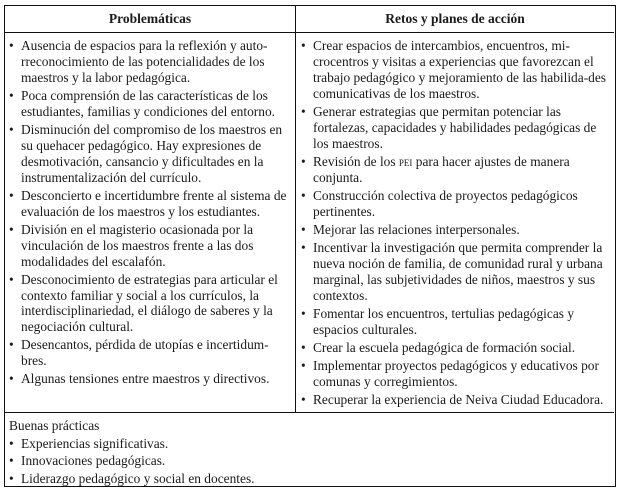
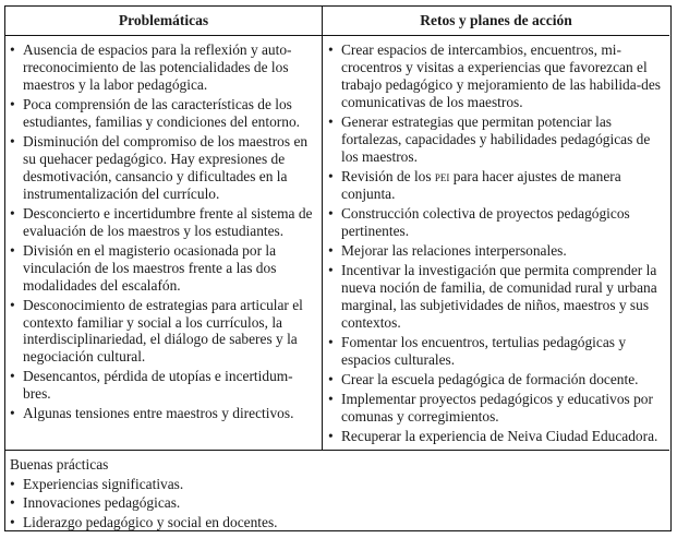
  Problemáticas
  Retos y planes de acción
  Ausencia de espacios para la reflexión y auto-rreconocimiento de las potencialidades de los maestros y la labor pedagógica.
  Poca comprensión de las características de los estudiantes, familias y condiciones del entorno.
  Disminución del compromiso de los maestros en su quehacer pedagógico. Hay expresiones de desmotivación, cansancio y dificultades en la instrumentalización del currículo.
  Desconcierto e incertidumbre frente al sistema de evaluación de los maestros y los estudiantes.
  División en el magisterio ocasionada por la vinculación de los maestros frente a las dos modalidades del escalafón.
  Desconocimiento de estrategias para articular el contexto familiar y social a los currículos, la interdisciplinariedad, el diálogo de saberes y la negociación cultural.
  Desencantos, pérdida de utopías e incertidum-bres.
  Algunas tensiones entre maestros y directivos.
  Crear espacios de intercambios, encuentros, mi-crocentros y visitas a experiencias que favorezcan el trabajo pedagógico y mejoramiento de las habilida-des comunicativas de los maestros.
  Generar estrategias que permitan potenciar las fortalezas, capacidades y habilidades pedagógicas de los maestros.
  Revisión de los pei para hacer ajustes de manera conjunta.
  Construcción colectiva de proyectos pedagógicos pertinentes.
  Mejorar las relaciones interpersonales.
  Incentivar la investigación que permita comprender la nueva noción de familia, de comunidad rural y urbana marginal, las subjetividades de niños, maestros y sus contextos.
  Fomentar los encuentros, tertulias pedagógicas y espacios culturales.
- Crear la escuela pedagógica de formación social.
+ Crear la escuela pedagógica de formación docente.
  Implementar proyectos pedagógicos y educativos por comunas y corregimientos.
  Recuperar la experiencia de Neiva Ciudad Educadora.
  Buenas prácticas
  Experiencias significativas.
  Innovaciones pedagógicas.
  Liderazgo pedagógico y social en docentes.
